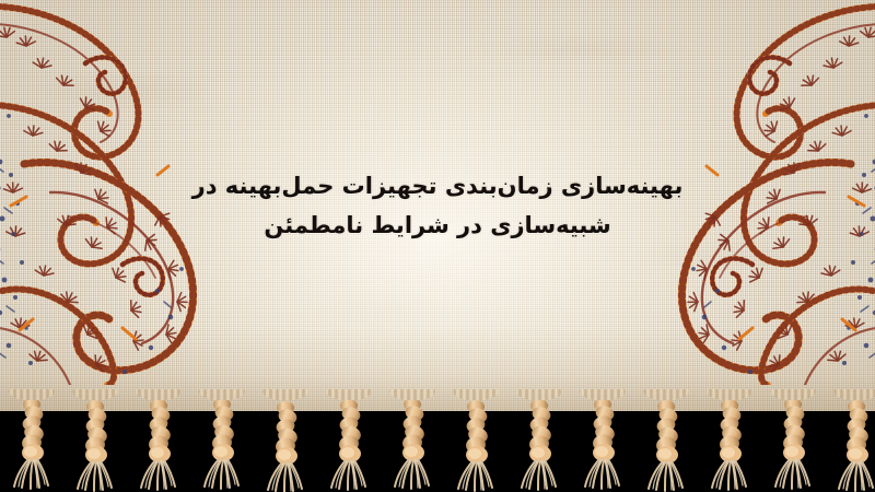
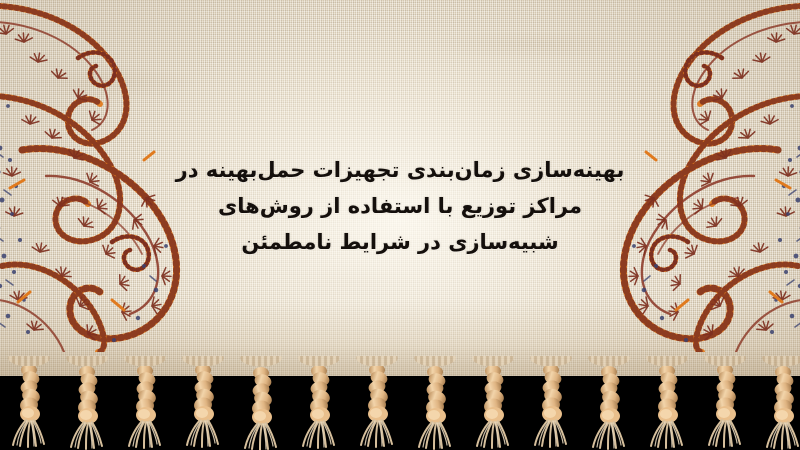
  بهینه‌سازی زمان‌بندی تجهیزات حمل‌بهینه در
+ مراکز توزیع با استفاده از روش‌های
  شبیه‌سازی در شرایط نامطمئن
